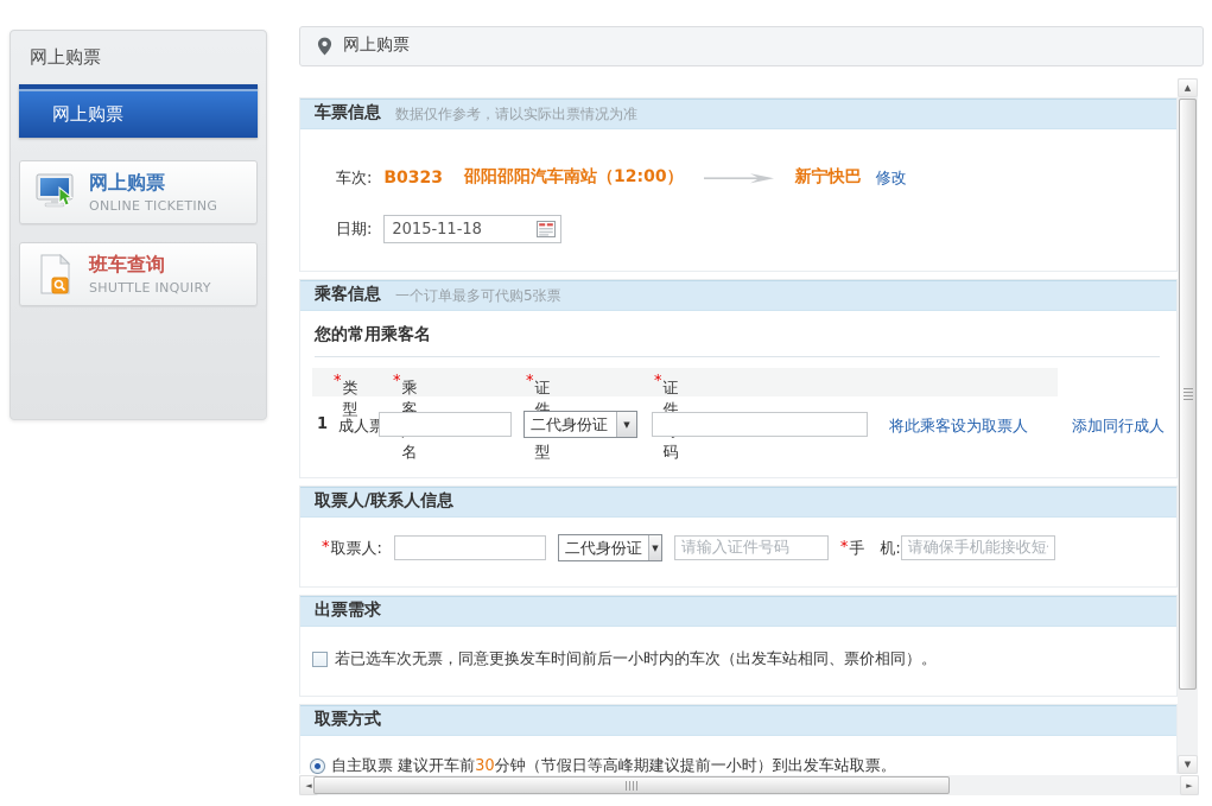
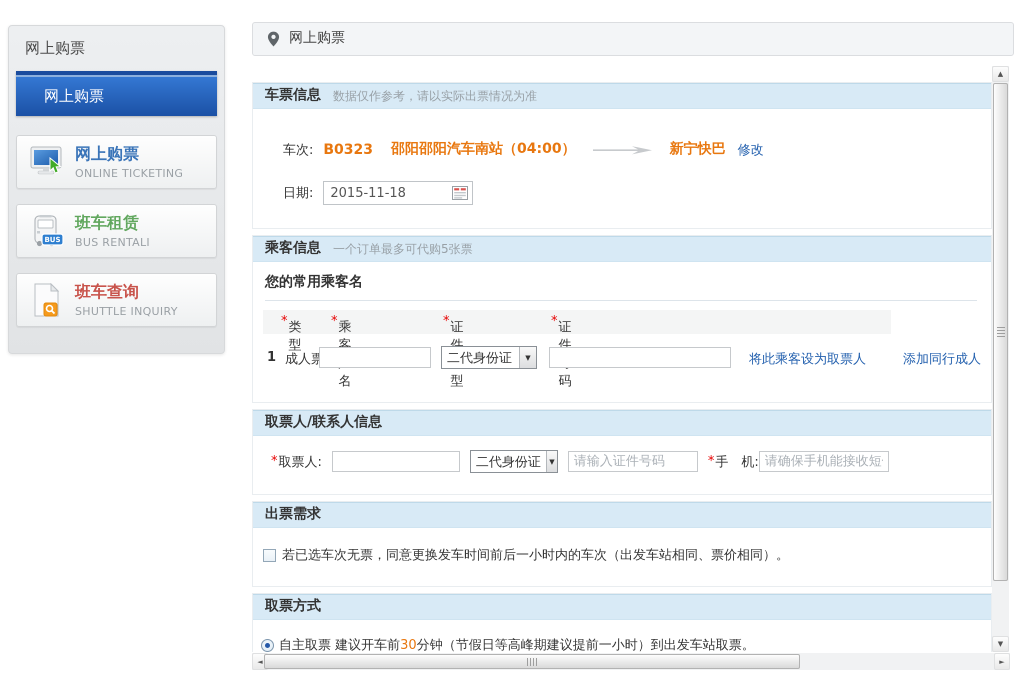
  网上购票
  网上购票
  网上购票
  ONLINE TICKETING
+ BUS
+ 班车租赁
+ BUS RENTALI
  班车查询
  SHUTTLE INQUIRY
  网上购票
  车票信息
  数据仅作参考，请以实际出票情况为准
  车次:
  B0323
- 邵阳邵阳汽车南站（12:00）
+ 邵阳邵阳汽车南站（04:00）
  新宁快巴
  修改
  日期:
  2015-11-18
  乘客信息
  一个订单最多可代购5张票
  您的常用乘客名
  *
  类型
  *
  乘客名
  *
  *
  证件码
  1
  成人票
  二代身份证
  ▼
  将此乘客设为取票人
  添加同行成人
  取票人/联系人信息
  *
  取票人:
  二代身份证
  ▼
  请输入证件号码
  *
  手 机:
  请确保手机能接收短
  出票需求
  若已选车次无票，同意更换发车时间前后一小时内的车次（出发车站相同、票价相同）。
  取票方式
  自主取票 建议开车前30分钟（节假日等高峰期建议提前一小时）到出发车站取票。
  ▲
  ▼
  ◄
  ►
